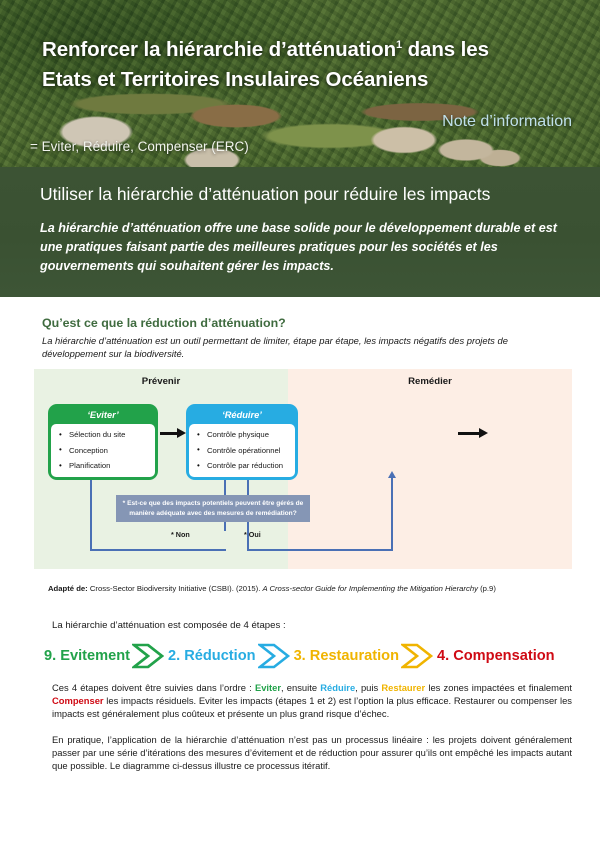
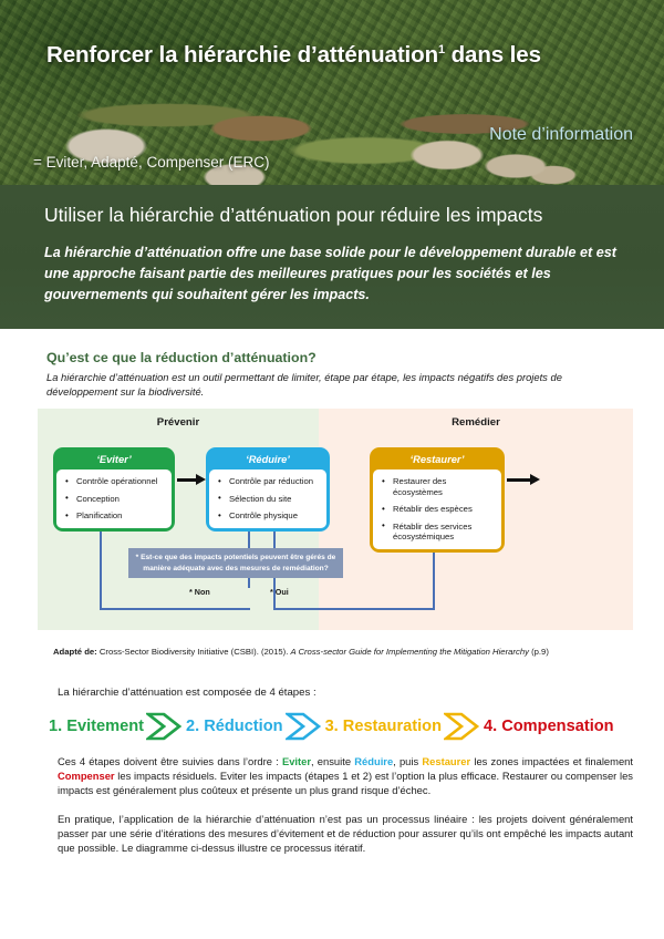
  Renforcer la hiérarchie d’atténuation1 dans les
- Etats et Territoires Insulaires Océaniens
  Note d’information
- = Eviter, Réduire, Compenser (ERC)
+ = Eviter, Adapté, Compenser (ERC)
  Utiliser la hiérarchie d’atténuation pour réduire les impacts
- La hiérarchie d’atténuation offre une base solide pour le développement durable et est une pratiques faisant partie des meilleures pratiques pour les sociétés et les gouvernements qui souhaitent gérer les impacts.
+ La hiérarchie d’atténuation offre une base solide pour le développement durable et est une approche faisant partie des meilleures pratiques pour les sociétés et les gouvernements qui souhaitent gérer les impacts.
  Qu’est ce que la réduction d’atténuation?
  La hiérarchie d’atténuation est un outil permettant de limiter, étape par étape, les impacts négatifs des projets de développement sur la biodiversité.
  Prévenir
  Remédier
  ‘Eviter’
- Sélection du site
+ Contrôle opérationnel
  Conception
  Planification
  ‘Réduire’
- Contrôle physique
+ Contrôle par réduction
- Contrôle opérationnel
+ Sélection du site
- Contrôle par réduction
+ Contrôle physique
+ ‘Restaurer’
+ Restaurer des écosystèmes
+ Rétablir des espèces
+ Rétablir des services écosystémiques
  * Non
  * Oui
  Adapté de: Cross-Sector Biodiversity Initiative (CSBI). (2015). A Cross-sector Guide for Implementing the Mitigation Hierarchy (p.9)
  La hiérarchie d’atténuation est composée de 4 étapes :
- 9. Evitement
+ 1. Evitement
  2. Réduction
  3. Restauration
  4. Compensation
  Ces 4 étapes doivent être suivies dans l’ordre : Eviter, ensuite Réduire, puis Restaurer les zones impactées et finalement Compenser les impacts résiduels. Eviter les impacts (étapes 1 et 2) est l’option la plus efficace. Restaurer ou compenser les impacts est généralement plus coûteux et présente un plus grand risque d’échec.
  En pratique, l’application de la hiérarchie d’atténuation n’est pas un processus linéaire : les projets doivent généralement passer par une série d’itérations des mesures d’évitement et de réduction pour assurer qu’ils ont empêché les impacts autant que possible. Le diagramme ci-dessus illustre ce processus itératif.
